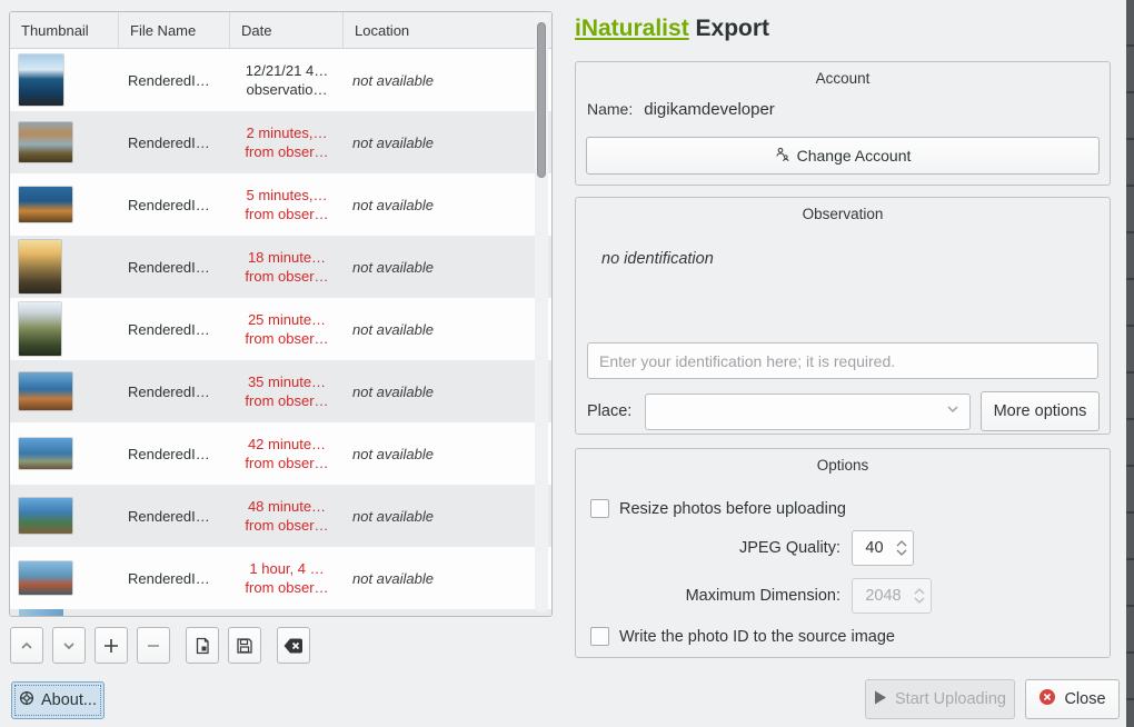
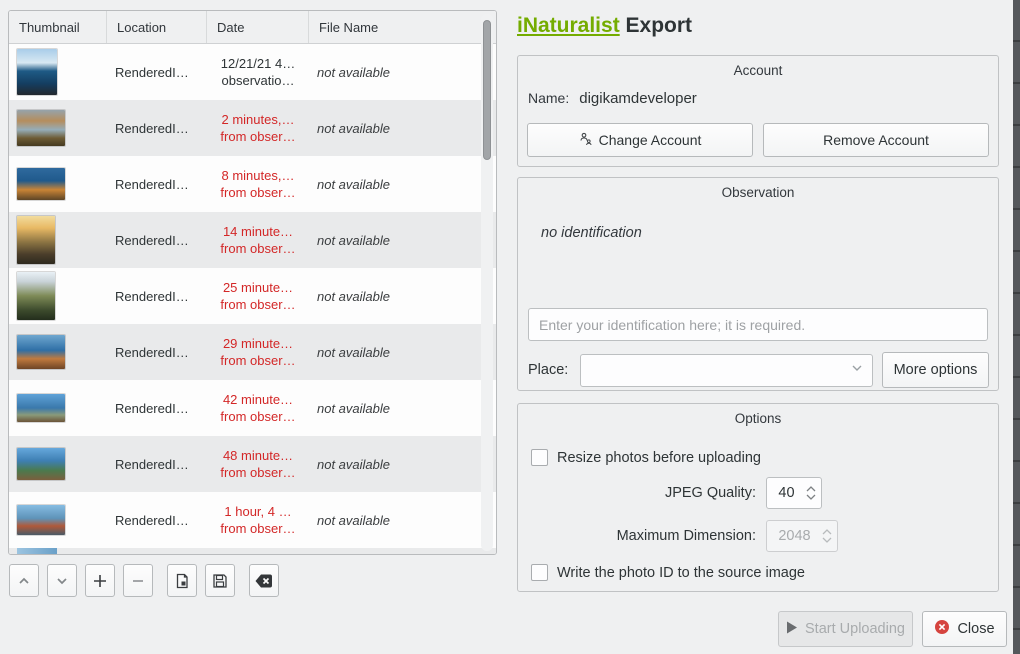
  Thumbnail
- File Name
+ Location
  Date
- Location
+ File Name
  RenderedI…
  12/21/21 4…
  observatio…
  not available
  RenderedI…
  2 minutes,…
  from obser…
  not available
  RenderedI…
- 5 minutes,…
+ 8 minutes,…
  from obser…
  not available
  RenderedI…
- 18 minute…
+ 14 minute…
  from obser…
  not available
  RenderedI…
  25 minute…
  from obser…
  not available
  RenderedI…
- 35 minute…
+ 29 minute…
  from obser…
  not available
  RenderedI…
  42 minute…
  from obser…
  not available
  RenderedI…
  48 minute…
  from obser…
  not available
  RenderedI…
  1 hour, 4 …
  from obser…
  not available
  iNaturalist Export
  Account
  Name: digikamdeveloper
  Change Account
+ Remove Account
  Observation
  no identification
  Enter your identification here; it is required.
  Place:
  More options
  Options
  Resize photos before uploading
  JPEG Quality:
  40
  Maximum Dimension:
  2048
  Write the photo ID to the source image
- About...
  Start Uploading
  Close
